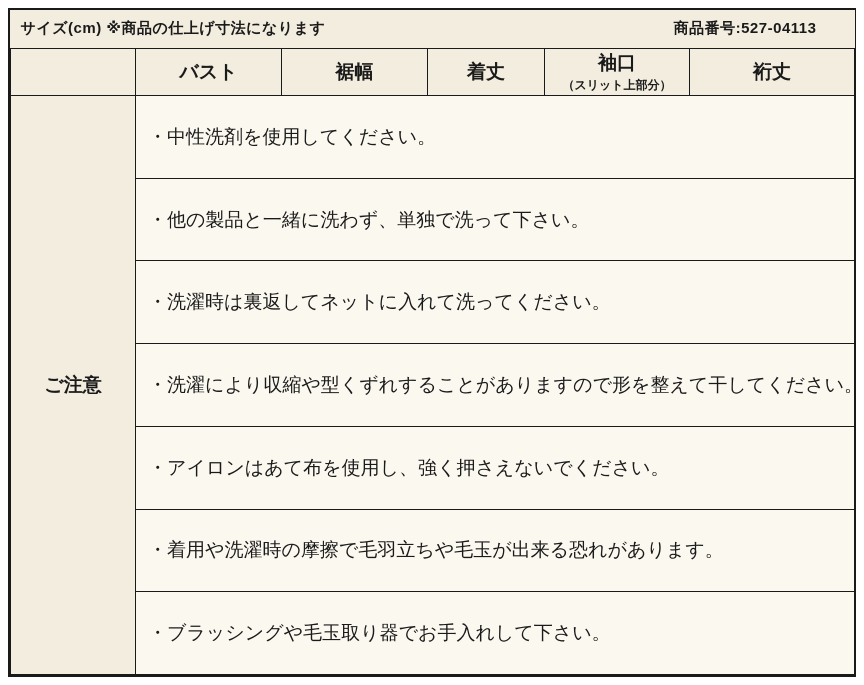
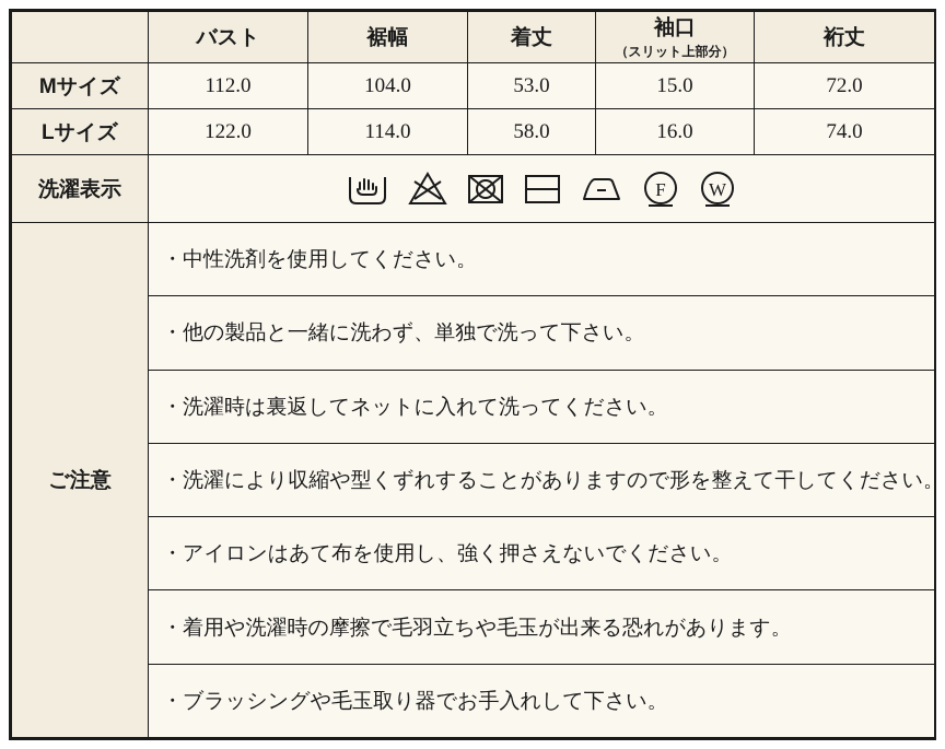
- サイズ(cm) ※商品の仕上げ寸法になります 商品番号:527-04113
  	バスト	裾幅	着丈	袖口 （スリット上部分）	裄丈
+ Mサイズ	112.0	104.0	53.0	15.0	72.0
+ Lサイズ	122.0	114.0	58.0	16.0	74.0
+ 洗濯表示	F W
  ご注意	・中性洗剤を使用してください。 ・他の製品と一緒に洗わず、単独で洗って下さい。 ・洗濯時は裏返してネットに入れて洗ってください。 ・洗濯により収縮や型くずれすることがありますので形を整えて干してください。 ・アイロンはあて布を使用し、強く押さえないでください。 ・着用や洗濯時の摩擦で毛羽立ちや毛玉が出来る恐れがあります。 ・ブラッシングや毛玉取り器でお手入れして下さい。
